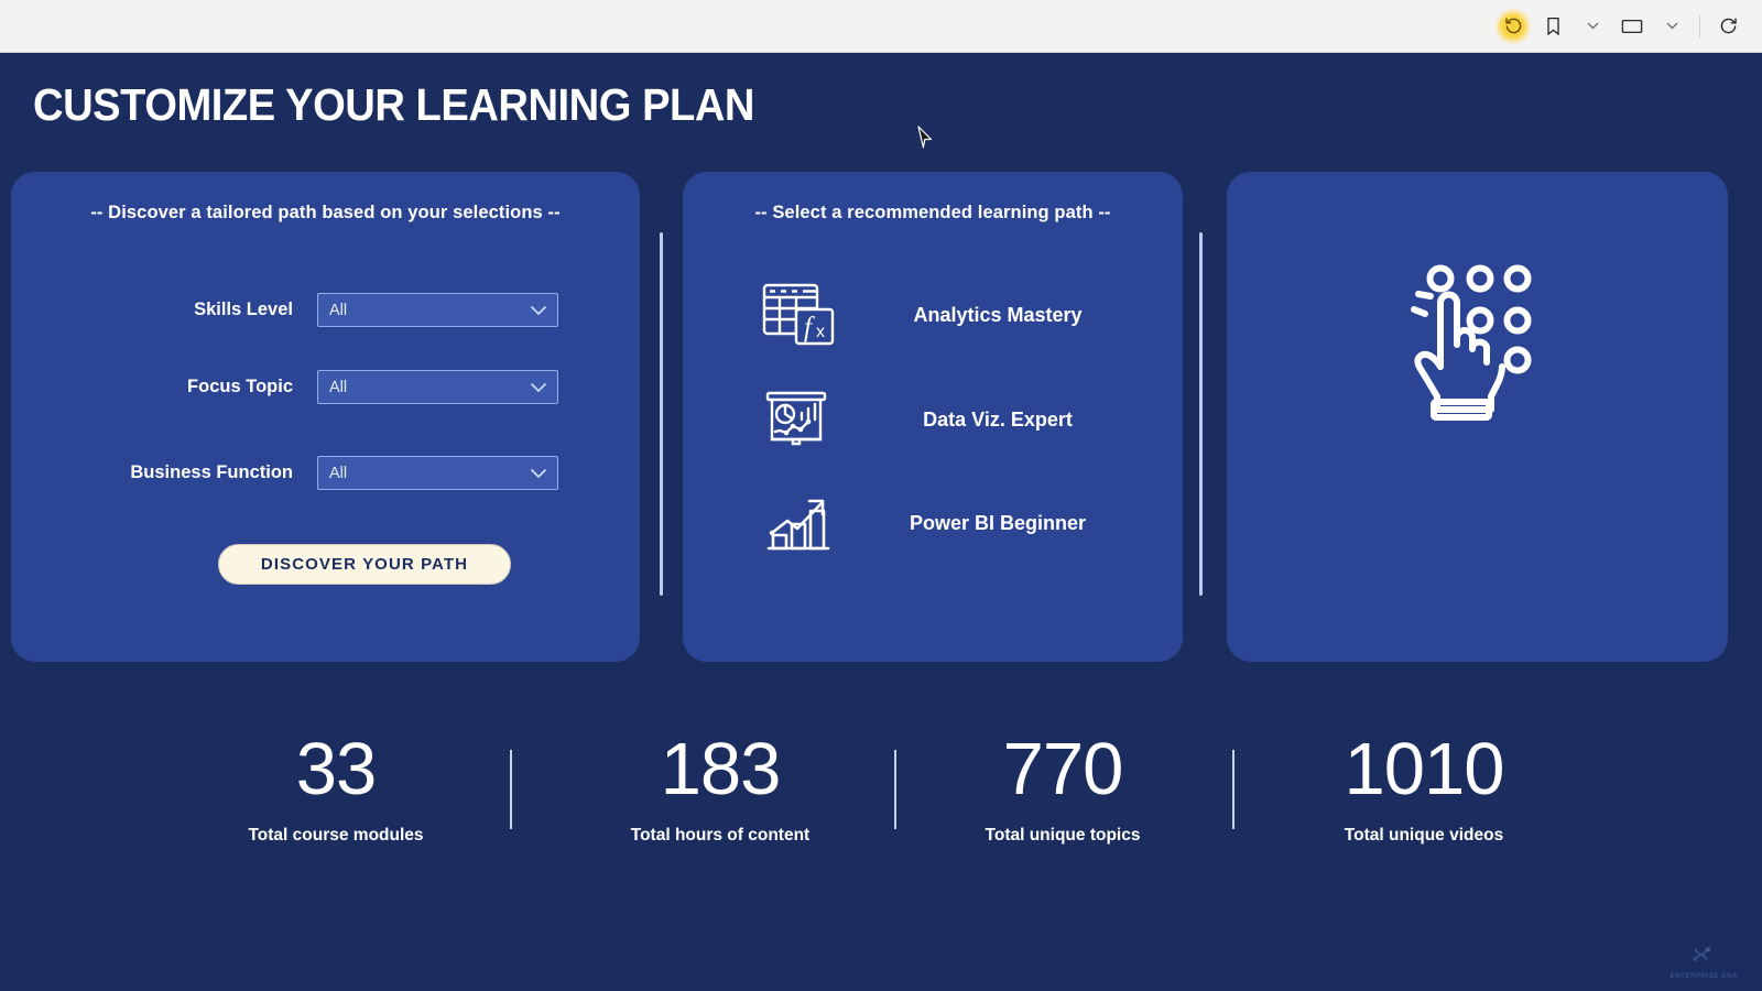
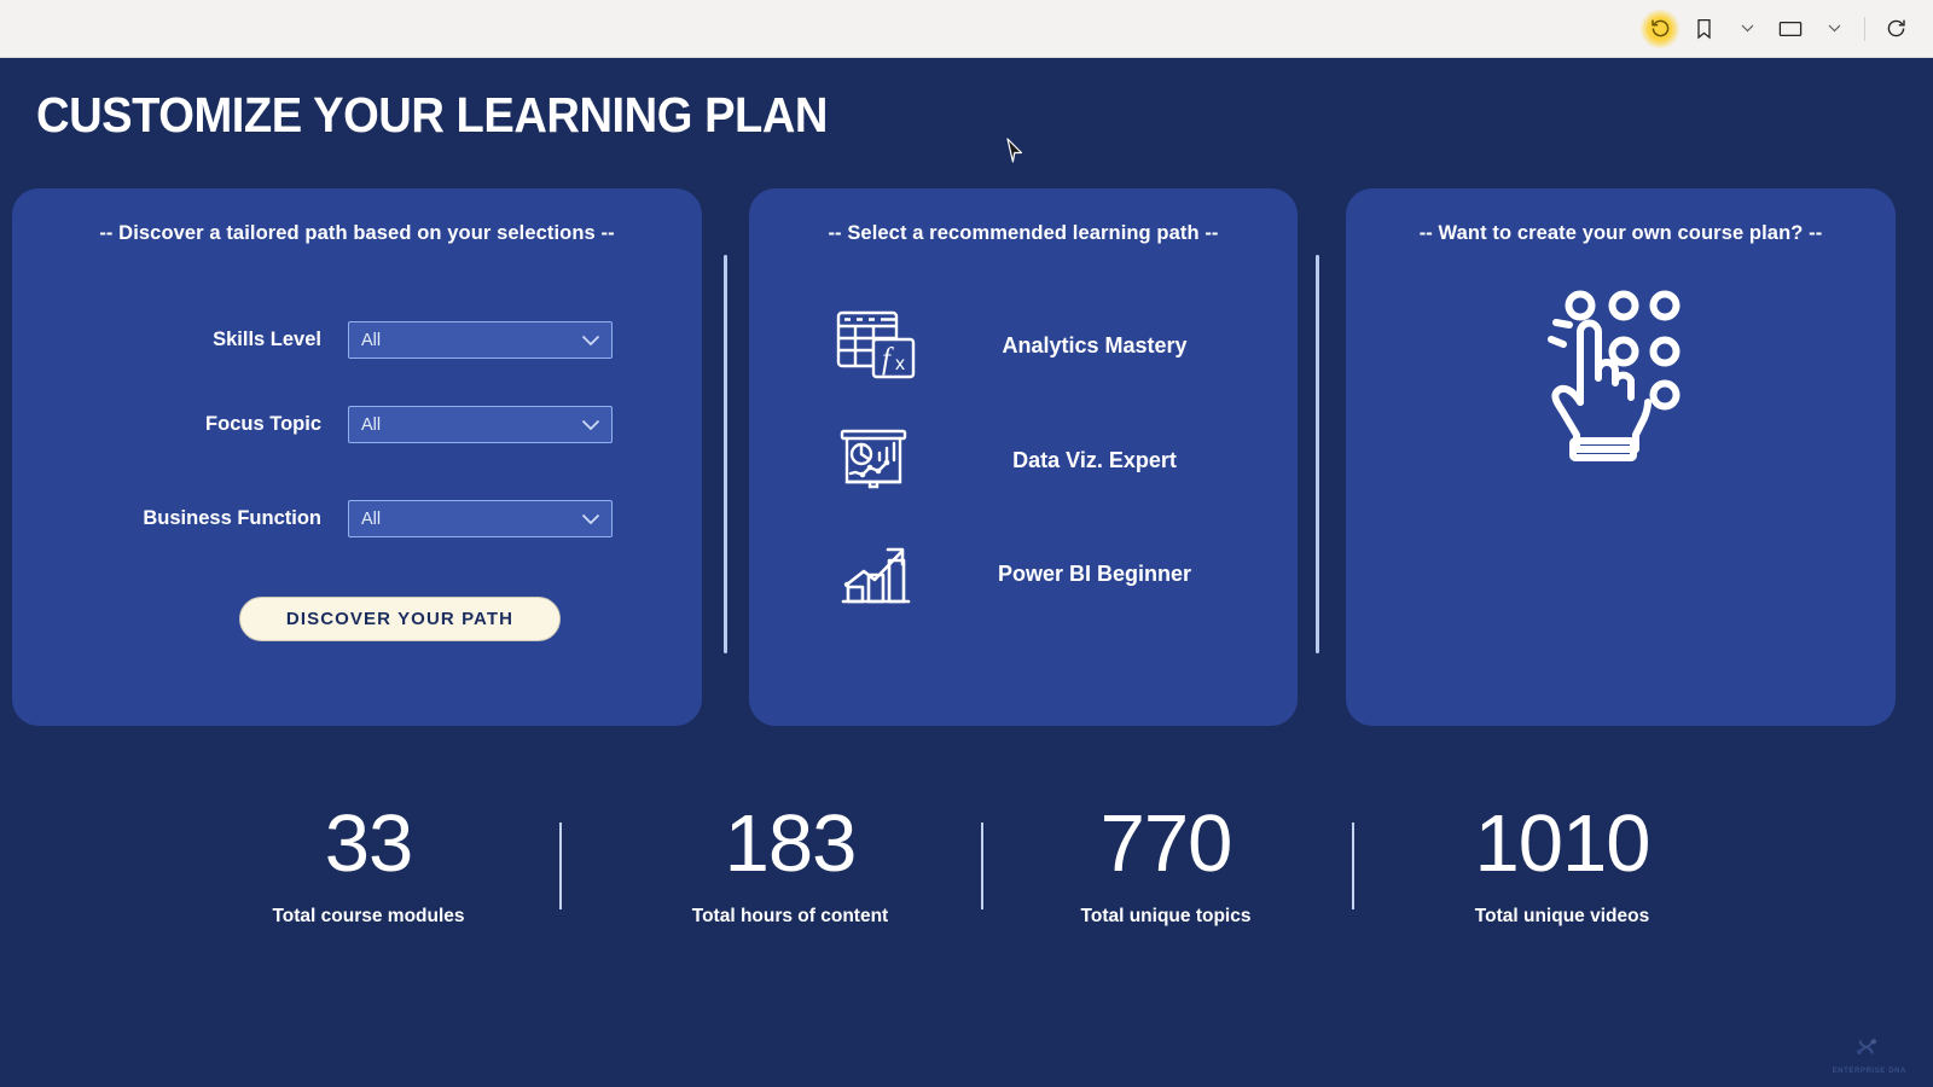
  CUSTOMIZE YOUR LEARNING PLAN
  -- Discover a tailored path based on your selections --
  Skills Level
  All
  Focus Topic
  All
  Business Function
  All
  DISCOVER YOUR PATH
  -- Select a recommended learning path --
  f
  x
  Analytics Mastery
  Data Viz. Expert
  Power BI Beginner
+ -- Want to create your own course plan? --
  33
  Total course modules
  183
  Total hours of content
  770
  Total unique topics
  1010
  Total unique videos
